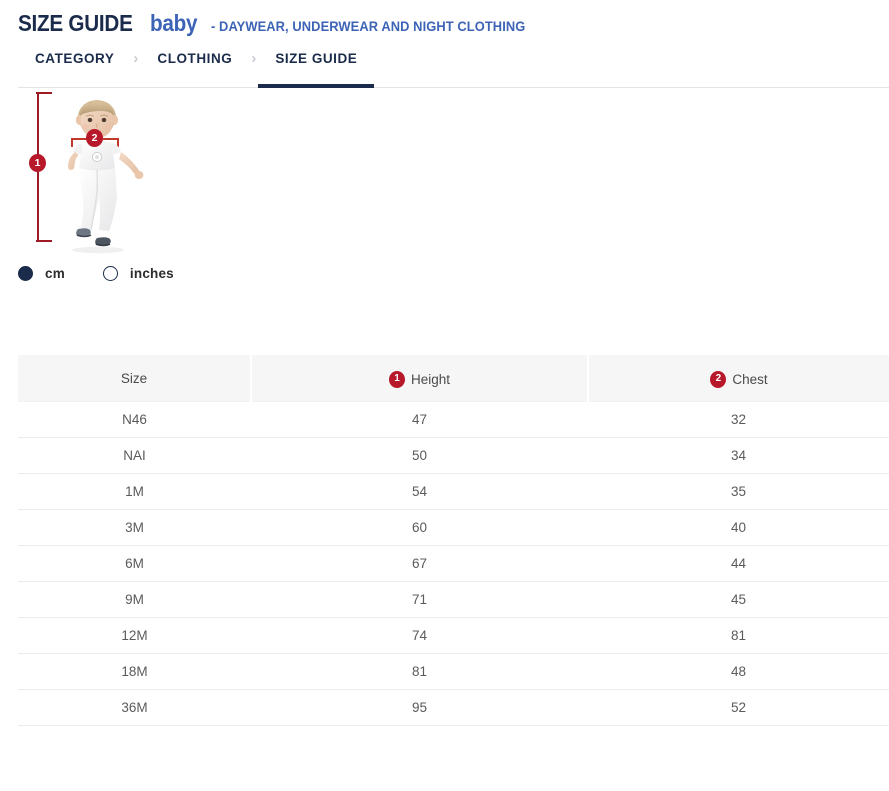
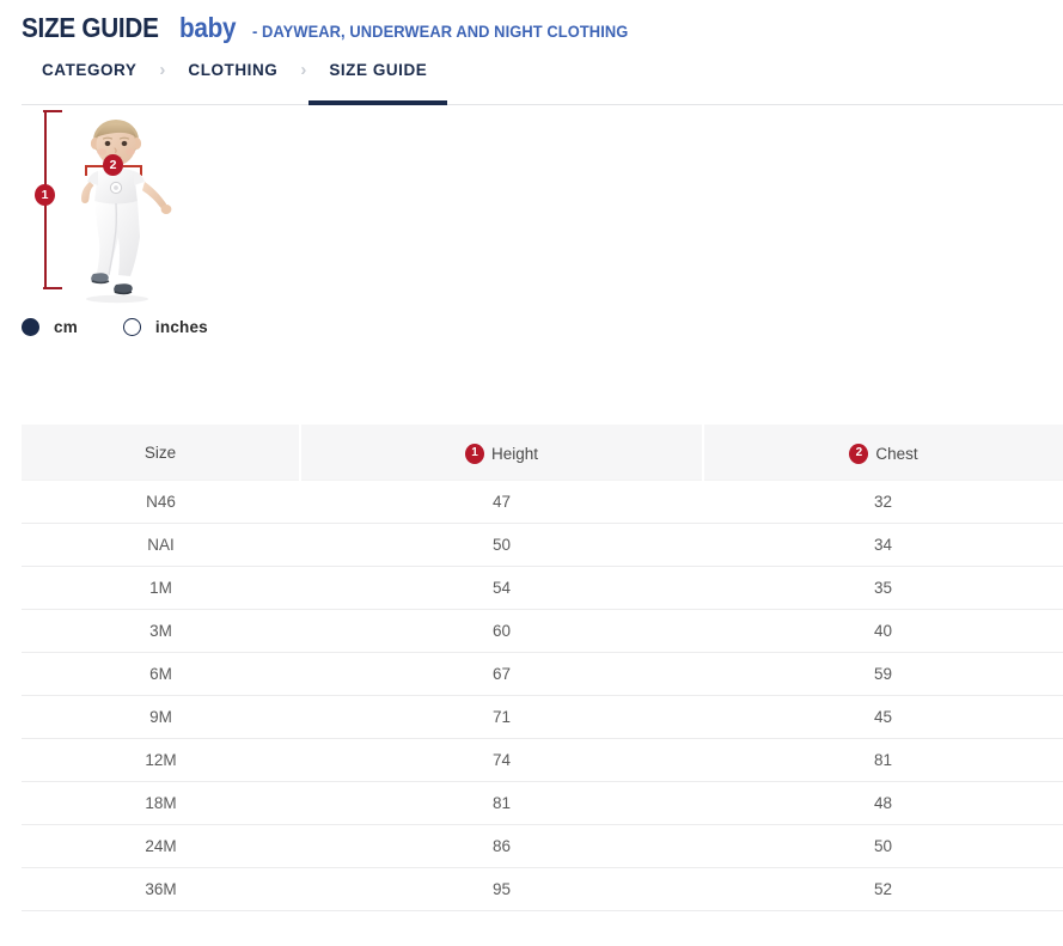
  SIZE GUIDE
  baby
  - DAYWEAR, UNDERWEAR AND NIGHT CLOTHING
  CATEGORY
  ›
  CLOTHING
  ›
  SIZE GUIDE
  1
  2
  cm
  inches
  Size	1 Height	2 Chest
  N46	47	32
  NAI	50	34
  1M	54	35
  3M	60	40
- 6M	67	44
+ 6M	67	59
  9M	71	45
  12M	74	81
  18M	81	48
+ 24M	86	50
  36M	95	52
